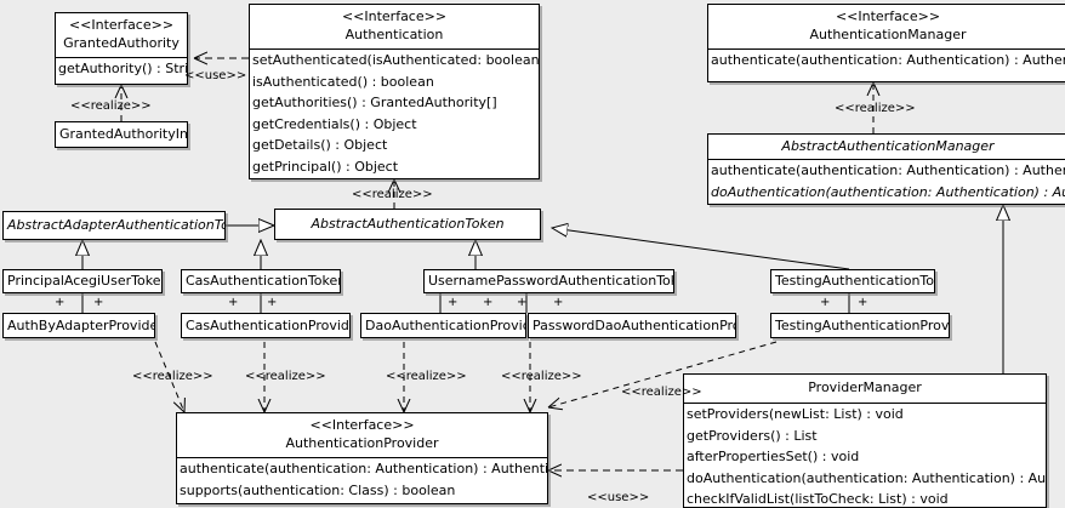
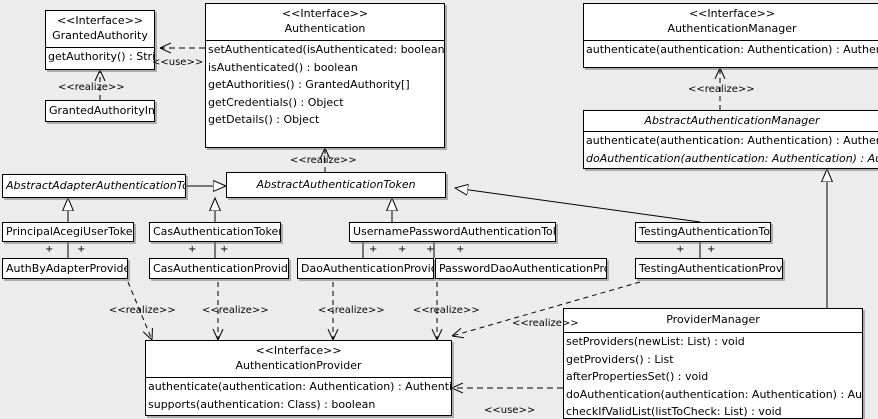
  <<Interface>>
  GrantedAuthority
  getAuthority() : Stri
  GrantedAuthorityIm
  <<Interface>>
  Authentication
  setAuthenticated(isAuthenticated: boolean
  isAuthenticated() : boolean
  getAuthorities() : GrantedAuthority[]
  getCredentials() : Object
  getDetails() : Object
- getPrincipal() : Object
  <<Interface>>
  AuthenticationManager
  authenticate(authentication: Authentication) : Authe
  AbstractAuthenticationManager
  authenticate(authentication: Authentication) : Authe
  doAuthentication(authentication: Authentication) : A
  AbstractAdapterAuthenticationT
  AbstractAuthenticationToken
  PrincipalAcegiUserToke
  CasAuthenticationToke
  UsernamePasswordAuthenticationTo
  TestingAuthenticationTo
  AuthByAdapterProvide
  CasAuthenticationProvid
  DaoAuthenticationProvi
  PasswordDaoAuthenticationPr
  TestingAuthenticationProv
  <<Interface>>
  AuthenticationProvider
  authenticate(authentication: Authentication) : Authenti
  supports(authentication: Class) : boolean
  ProviderManager
  setProviders(newList: List) : void
  getProviders() : List
  afterPropertiesSet() : void
  doAuthentication(authentication: Authentication) : Au
  checkIfValidList(listToCheck: List) : void
  <<use>>
  <<realize>>
  <<realize>>
  <<realize>>
  <<realize>>
  <<realize>>
  <<realize>>
  <<realize>>
  <<realize>>
  <<use>>
  +
  +
  +
  +
  +
  +
  +
  +
  +
  +
